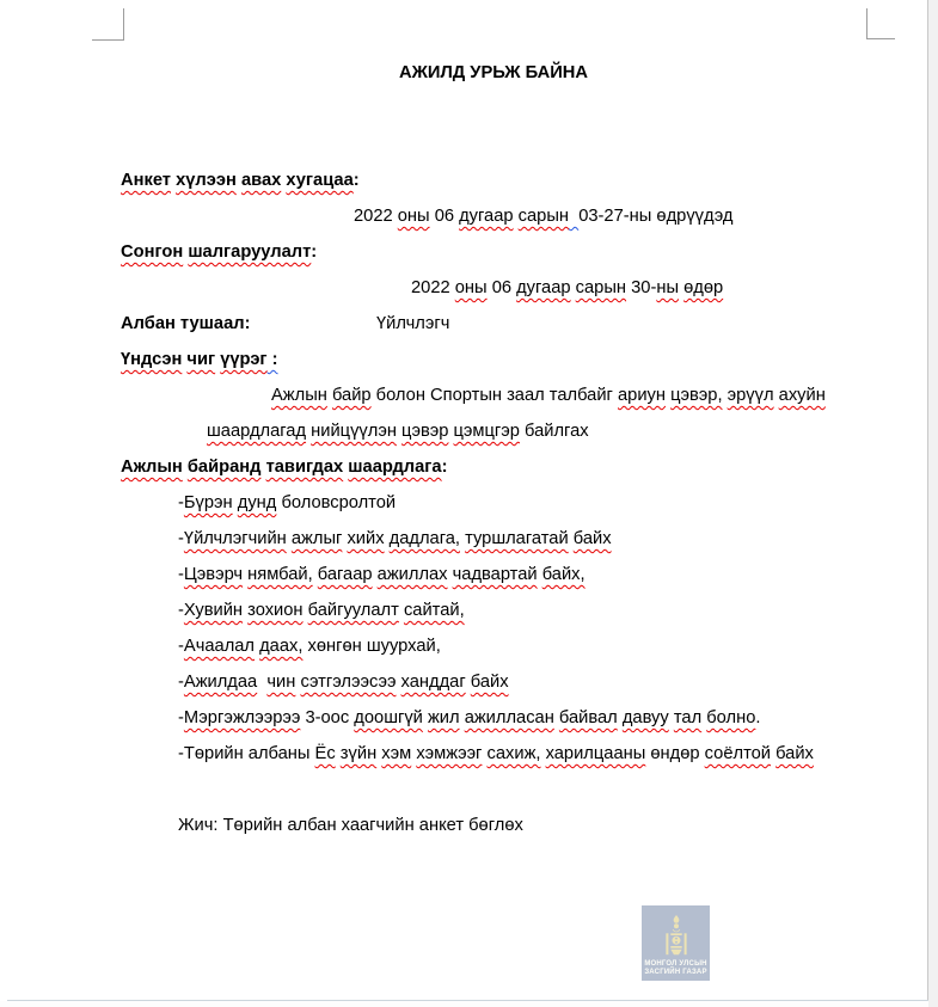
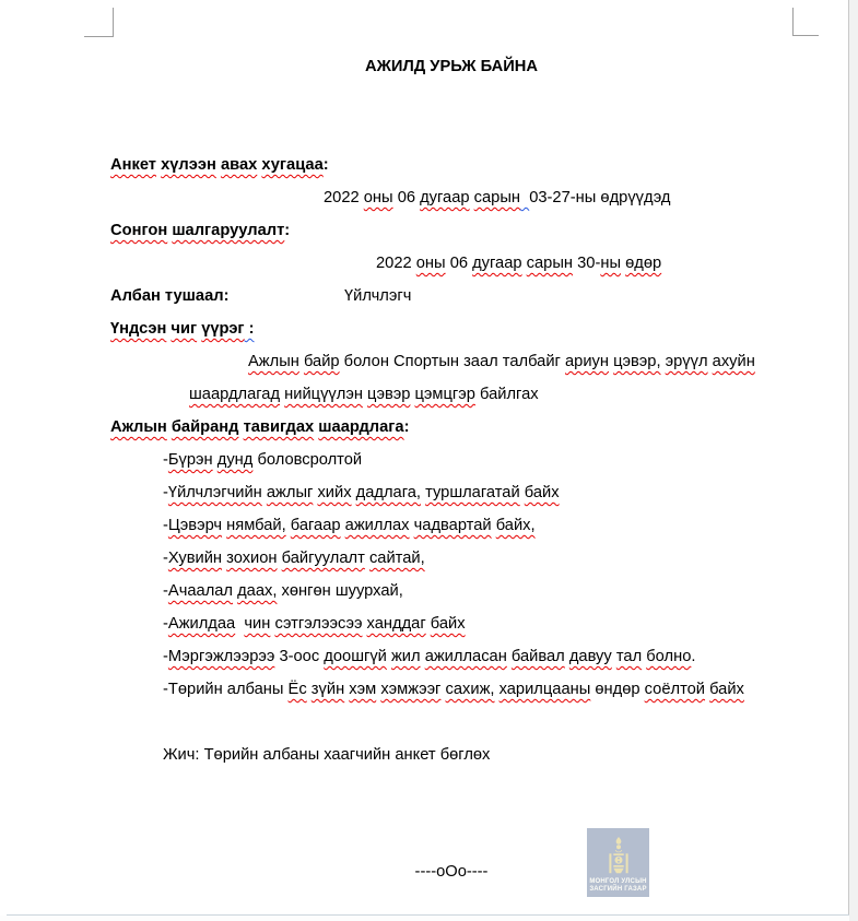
  АЖИЛД УРЬЖ БАЙНА
  Анкет хүлээн авах хугацаа:
  2022 оны 06 дугаар сарын 03-27-ны өдрүүдэд
  Сонгон шалгаруулалт:
  2022 оны 06 дугаар сарын 30-ны өдөр
  Албан тушаал:
  Үйлчлэгч
  Үндсэн чиг үүрэг :
  Ажлын байр болон Спортын заал талбайг ариун цэвэр, эрүүл ахуйн
  шаардлагад нийцүүлэн цэвэр цэмцгэр байлгах
  Ажлын байранд тавигдах шаардлага:
  -Бүрэн дунд боловсролтой
  -Үйлчлэгчийн ажлыг хийх дадлага, туршлагатай байх
  -Цэвэрч нямбай, багаар ажиллах чадвартай байх,
  -Хувийн зохион байгуулалт сайтай,
  -Ачаалал даах, хөнгөн шуурхай,
  -Ажилдаа чин сэтгэлээсээ ханддаг байх
  -Мэргэжлээрээ 3-оос доошгүй жил ажилласан байвал давуу тал болно.
  -Төрийн албаны Ёс зүйн хэм хэмжээг сахиж, харилцааны өндөр соёлтой байх
- Жич: Төрийн албан хаагчийн анкет бөглөх
+ Жич: Төрийн албаны хаагчийн анкет бөглөх
+ ----oOo----
